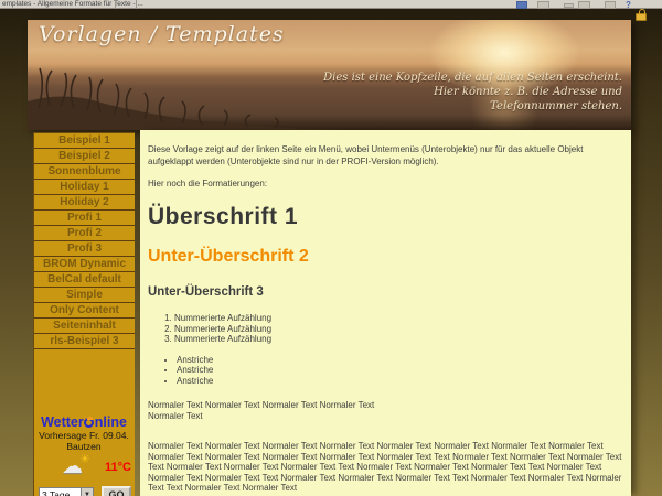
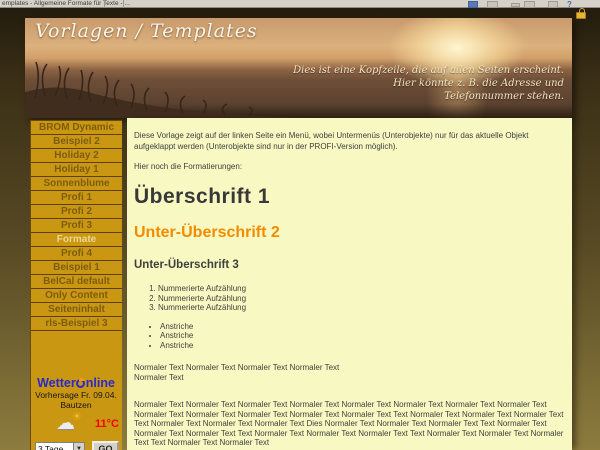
  ?
  Vorlagen / Templates
  Dies ist eine Kopfzeile, die auf allen Seiten erscheint.
  Hier könnte z. B. die Adresse und
  Telefonnummer stehen.
- Beispiel 1
+ BROM Dynamic
  Beispiel 2
- Sonnenblume
+ Holiday 2
  Holiday 1
- Holiday 2
+ Sonnenblume
  Profi 1
  Profi 2
  Profi 3
+ Formate
+ Profi 4
- BROM Dynamic
+ Beispiel 1
  BelCal default
- Simple
  Only Content
  Seiteninhalt
  rls-Beispiel 3
  Wetter nline
  Vorhersage Fr. 09.04.
  Bautzen
  ☀
  ☁
  11°C
  3 Tage
  GO
  Diese Vorlage zeigt auf der linken Seite ein Menü, wobei Untermenüs (Unterobjekte) nur für das aktuelle Objekt aufgeklappt werden (Unterobjekte sind nur in der PROFI-Version möglich).
  Hier noch die Formatierungen:
  Überschrift 1
  Unter-Überschrift 2
  Unter-Überschrift 3
  Nummerierte Aufzählung
  Nummerierte Aufzählung
  Nummerierte Aufzählung
  Anstriche
  Anstriche
  Anstriche
  Normaler Text Normaler Text Normaler Text Normaler Text
  Normaler Text
- Normaler Text Normaler Text Normaler Text Normaler Text Normaler Text Normaler Text Normaler Text Normaler Text Normaler Text Normaler Text Normaler Text Normaler Text Normaler Text Text Normaler Text Normaler Text Normaler Text Text Normaler Text Normaler Text Normaler Text Text Normaler Text Normaler Text Normaler Text Text Normaler Text Normaler Text Normaler Text Text Normaler Text Normaler Text Normaler Text Text Normaler Text Normaler Text Normaler Text Text Normaler Text Normaler Text
+ Normaler Text Normaler Text Normaler Text Normaler Text Normaler Text Normaler Text Normaler Text Normaler Text Normaler Text Normaler Text Normaler Text Normaler Text Normaler Text Text Normaler Text Normaler Text Normaler Text Text Normaler Text Normaler Text Normaler Text Dies Normaler Text Normaler Text Normaler Text Text Normaler Text Normaler Text Normaler Text Text Normaler Text Normaler Text Normaler Text Text Normaler Text Normaler Text Normaler Text Text Normaler Text Normaler Text
